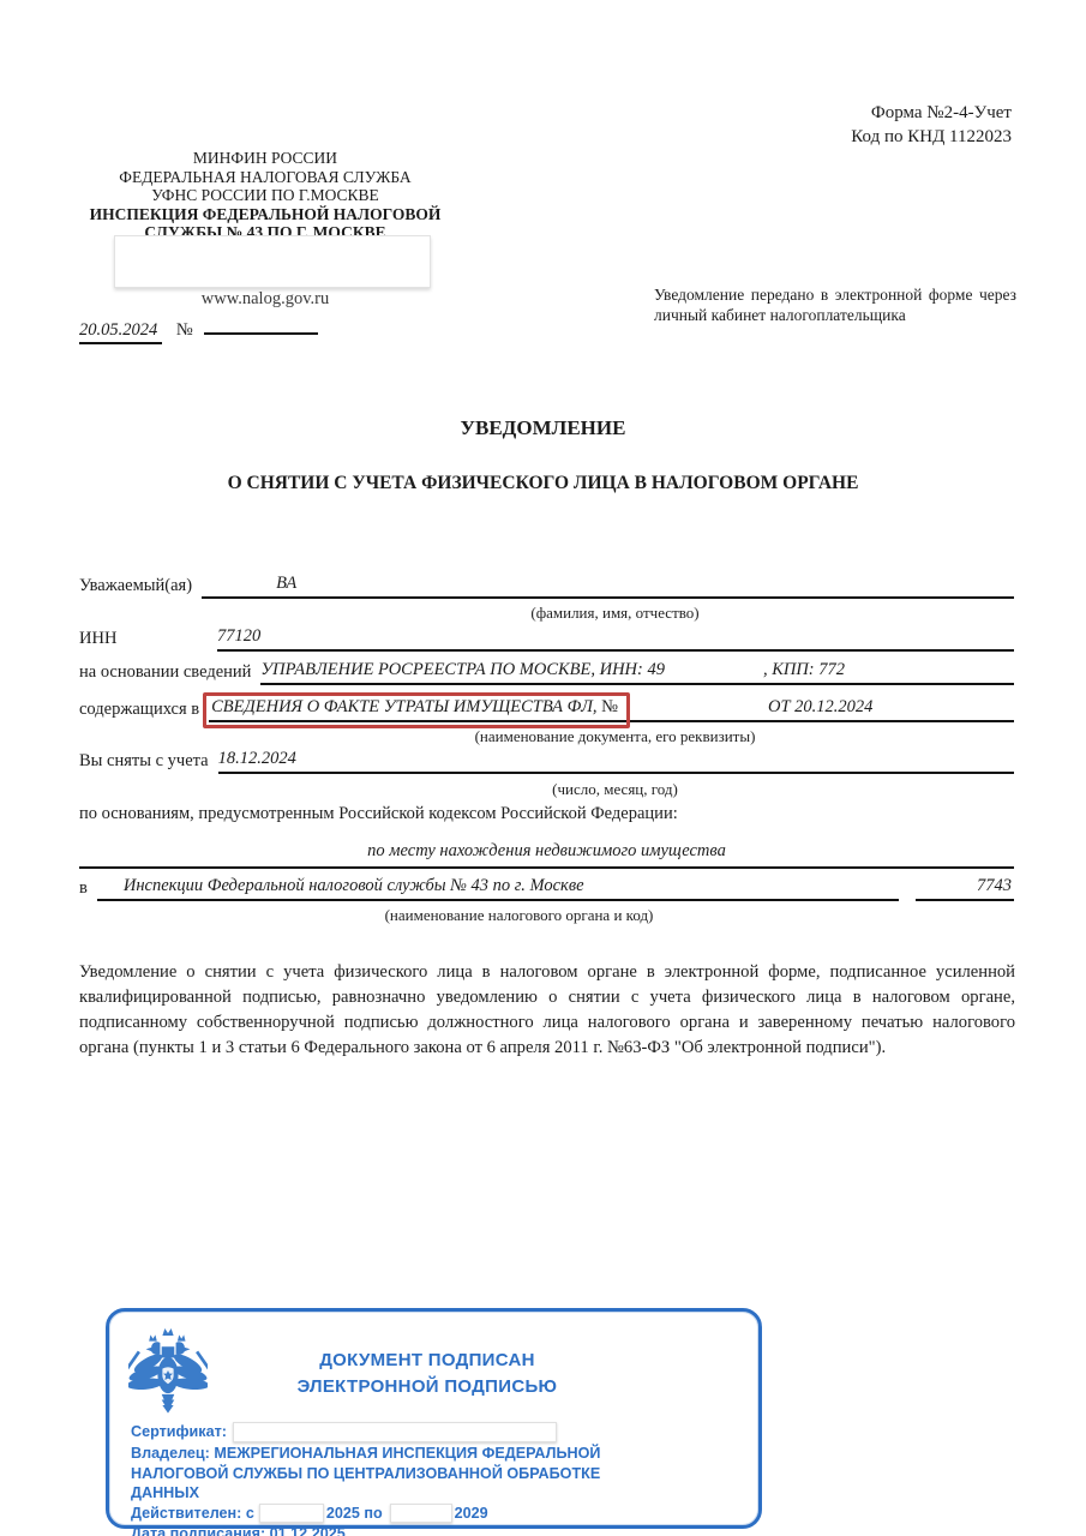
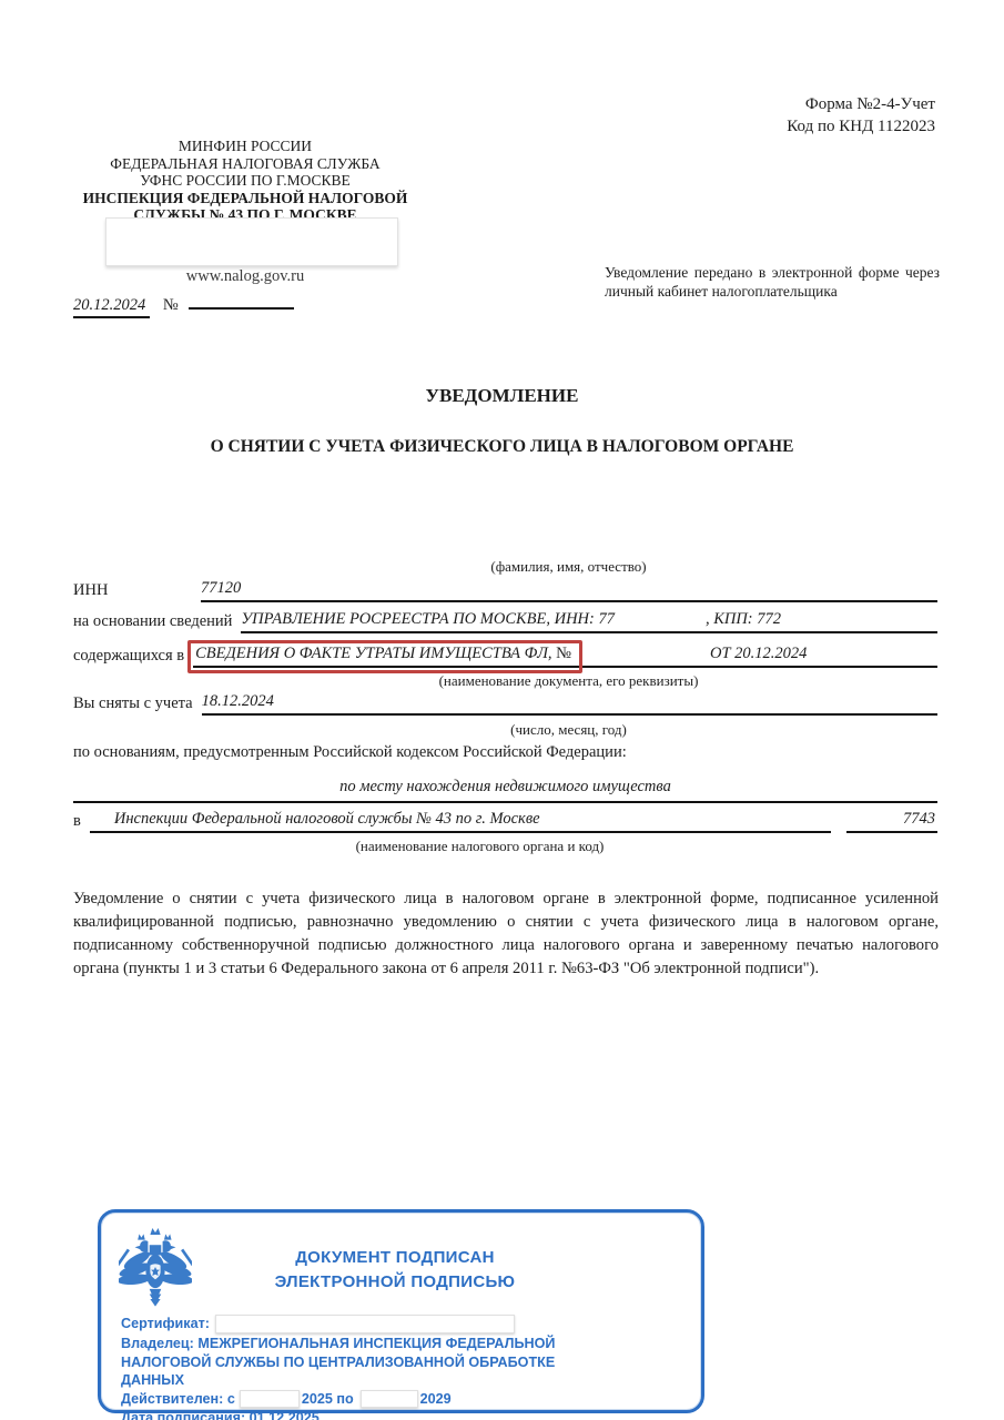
  Форма №2-4-Учет
  Код по КНД 1122023
  МИНФИН РОССИИ
  ФЕДЕРАЛЬНАЯ НАЛОГОВАЯ СЛУЖБА
  УФНС РОССИИ ПО Г.МОСКВЕ
  ИНСПЕКЦИЯ ФЕДЕРАЛЬНОЙ НАЛОГОВОЙ
  СЛУЖБЫ № 43 ПО Г. МОСКВЕ
  www.nalog.gov.ru
- 20.05.2024 №
+ 20.12.2024 №
  Уведомление передано в электронной форме через личный кабинет налогоплательщика
  УВЕДОМЛЕНИЕ
  О СНЯТИИ С УЧЕТА ФИЗИЧЕСКОГО ЛИЦА В НАЛОГОВОМ ОРГАНЕ
- Уважаемый(ая)
- ВА
  (фамилия, имя, отчество)
  ИНН
  77120
  на основании сведений
- УПРАВЛЕНИЕ РОСРЕЕСТРА ПО МОСКВЕ, ИНН: 49 , КПП: 772
+ УПРАВЛЕНИЕ РОСРЕЕСТРА ПО МОСКВЕ, ИНН: 77 , КПП: 772
  содержащихся в
  СВЕДЕНИЯ О ФАКТЕ УТРАТЫ ИМУЩЕСТВА ФЛ, № ОТ 20.12.2024
  (наименование документа, его реквизиты)
  Вы сняты с учета
  18.12.2024
  (число, месяц, год)
  по основаниям, предусмотренным Российской кодексом Российской Федерации:
  по месту нахождения недвижимого имущества
  в
  Инспекции Федеральной налоговой службы № 43 по г. Москве
  7743
  (наименование налогового органа и код)
  Уведомление о снятии с учета физического лица в налоговом органе в электронной форме, подписанное усиленной квалифицированной подписью, равнозначно уведомлению о снятии с учета физического лица в налоговом органе, подписанному собственноручной подписью должностного лица налогового органа и заверенному печатью налогового органа (пункты 1 и 3 статьи 6 Федерального закона от 6 апреля 2011 г. №63-ФЗ "Об электронной подписи").
  ДОКУМЕНТ ПОДПИСАН
  ЭЛЕКТРОННОЙ ПОДПИСЬЮ
  Сертификат:
  Владелец: МЕЖРЕГИОНАЛЬНАЯ ИНСПЕКЦИЯ ФЕДЕРАЛЬНОЙ НАЛОГОВОЙ СЛУЖБЫ ПО ЦЕНТРАЛИЗОВАННОЙ ОБРАБОТКЕ ДАННЫХ
  Действителен: с
  2025 по
  2029
  Дата подписания: 01.12.2025
